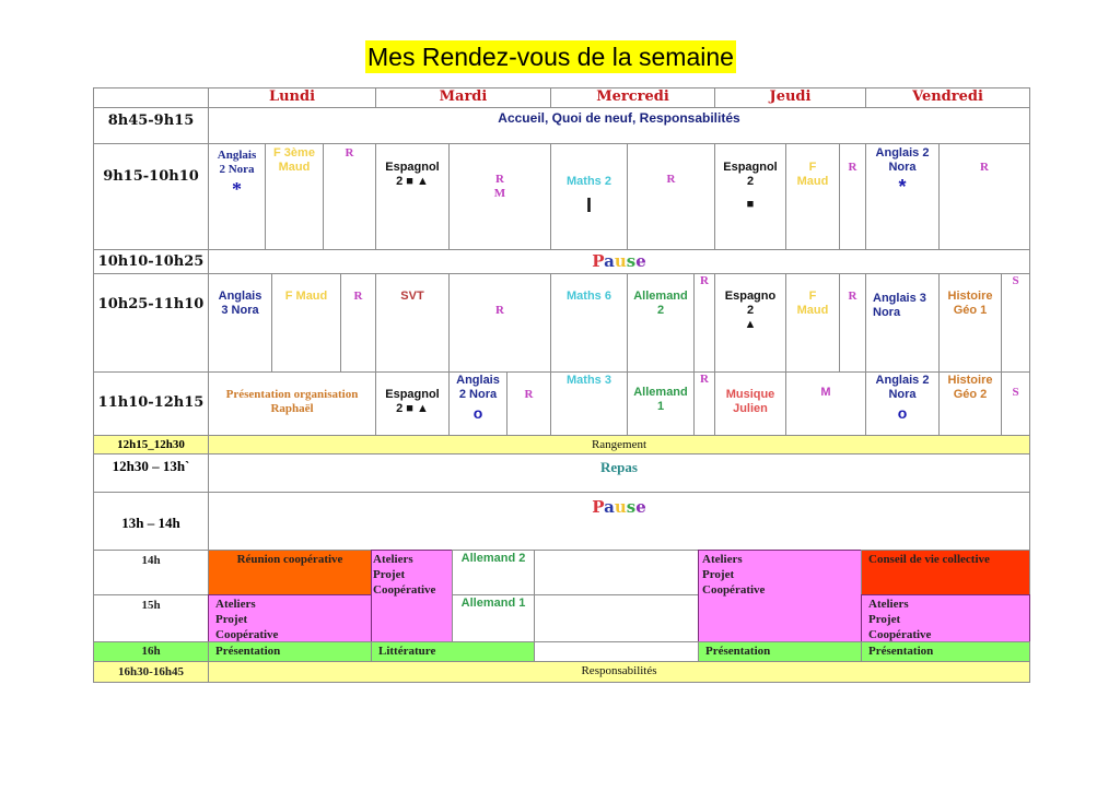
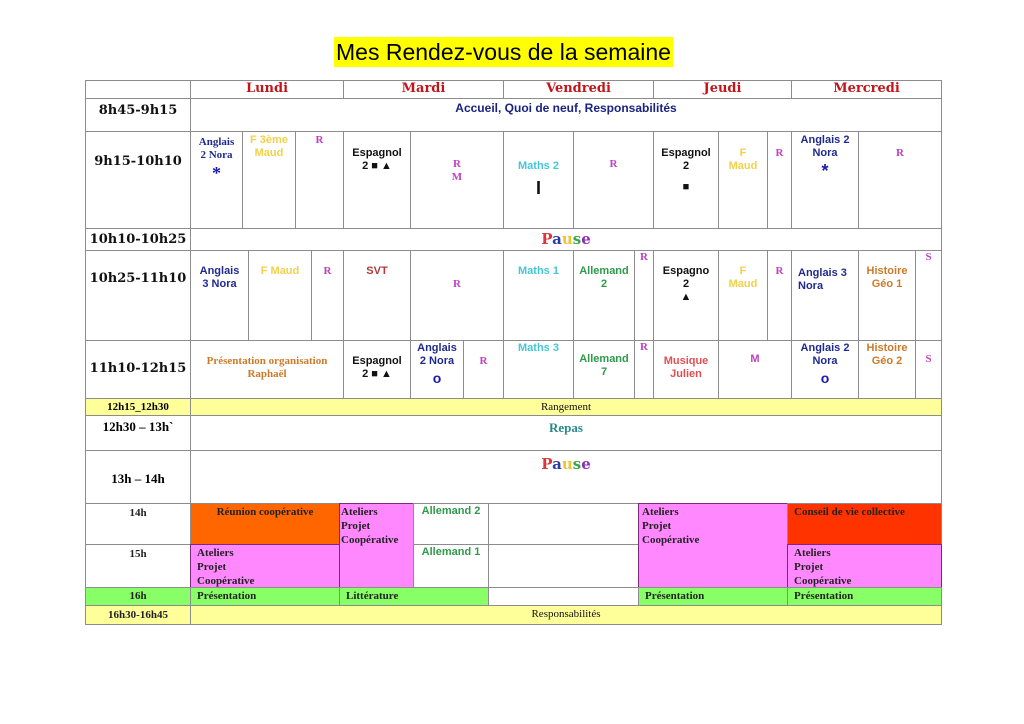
  Mes Rendez-vous de la semaine
  Lundi
  Mardi
- Mercredi
+ Vendredi
  Jeudi
- Vendredi
+ Mercredi
  8h45-9h15
  Accueil, Quoi de neuf, Responsabilités
  9h15-10h10
  Anglais
  2 Nora
  *
  F 3ème
  Maud
  R
  Espagnol
  2 ■ ▲
  R
  M
  Maths 2
  I
  R
  Espagnol
  2
  ■
  F
  Maud
  R
  Anglais 2
  Nora
  *
  R
  10h10-10h25
  Pause
  10h25-11h10
  Anglais
  3 Nora
  F Maud
  R
  SVT
  R
- Maths 6
+ Maths 1
  Allemand
  2
  R
  Espagno
  2
  ▲
  F
  Maud
  R
  Anglais 3
  Nora
  Histoire
  Géo 1
  S
  11h10-12h15
  Présentation organisation
  Raphaël
  Espagnol
  2 ■ ▲
  Anglais
  2 Nora
  o
  R
  Maths 3
  Allemand
- 1
+ 7
  R
  Musique
  Julien
  M
  Anglais 2
  Nora
  o
  Histoire
  Géo 2
  S
  12h15_12h30
  Rangement
  12h30 – 13h`
  Repas
  13h – 14h
  Pause
  14h
  15h
  16h
  16h30-16h45
  Réunion coopérative
  Ateliers
  Projet
  Coopérative
  Présentation
  Ateliers
  Projet
  Coopérative
  Allemand 2
  Allemand 1
  Littérature
  Ateliers
  Projet
  Coopérative
  Présentation
  Conseil de vie collective
  Ateliers
  Projet
  Coopérative
  Présentation
  Responsabilités
